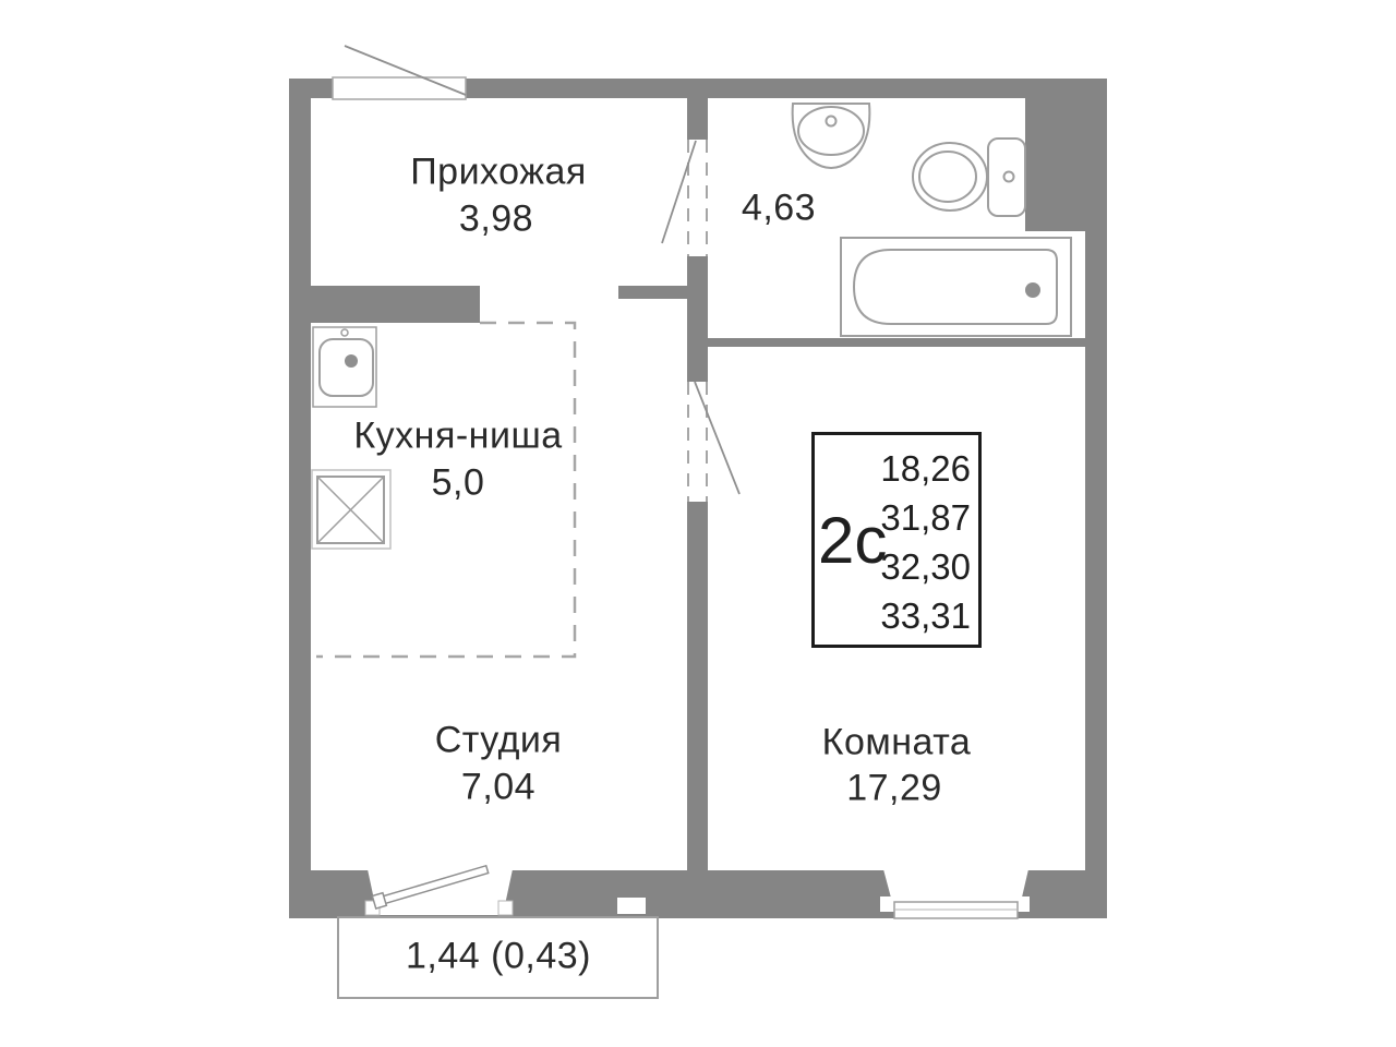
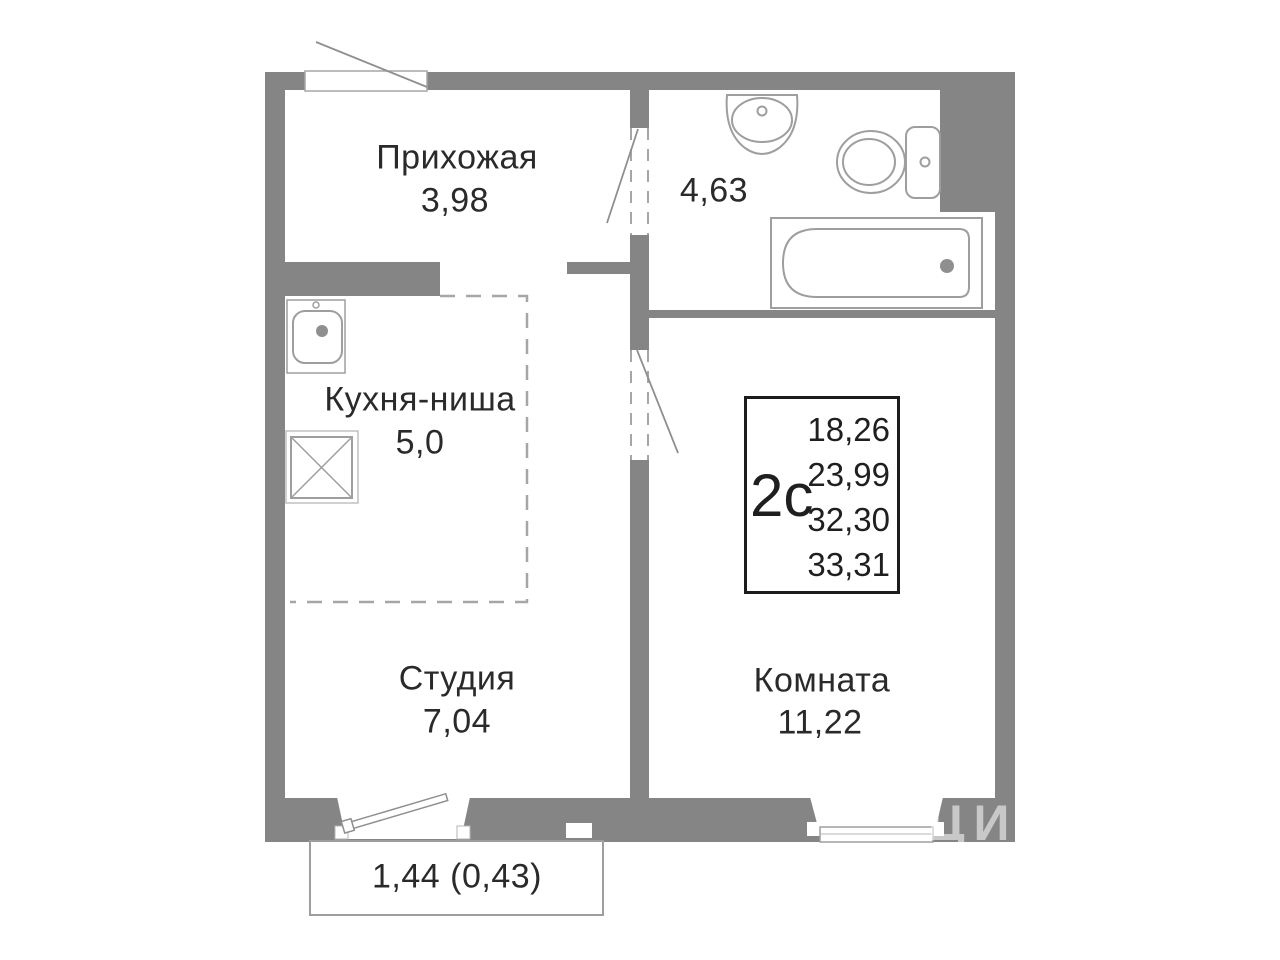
  Прихожая
  3,98
  4,63
  Кухня-ниша
  5,0
  Студия
  7,04
  Комната
- 17,29
+ 11,22
  1,44 (0,43)
  2с
  18,26
- 31,87
+ 23,99
  32,30
  33,31
+ ЦИАН
